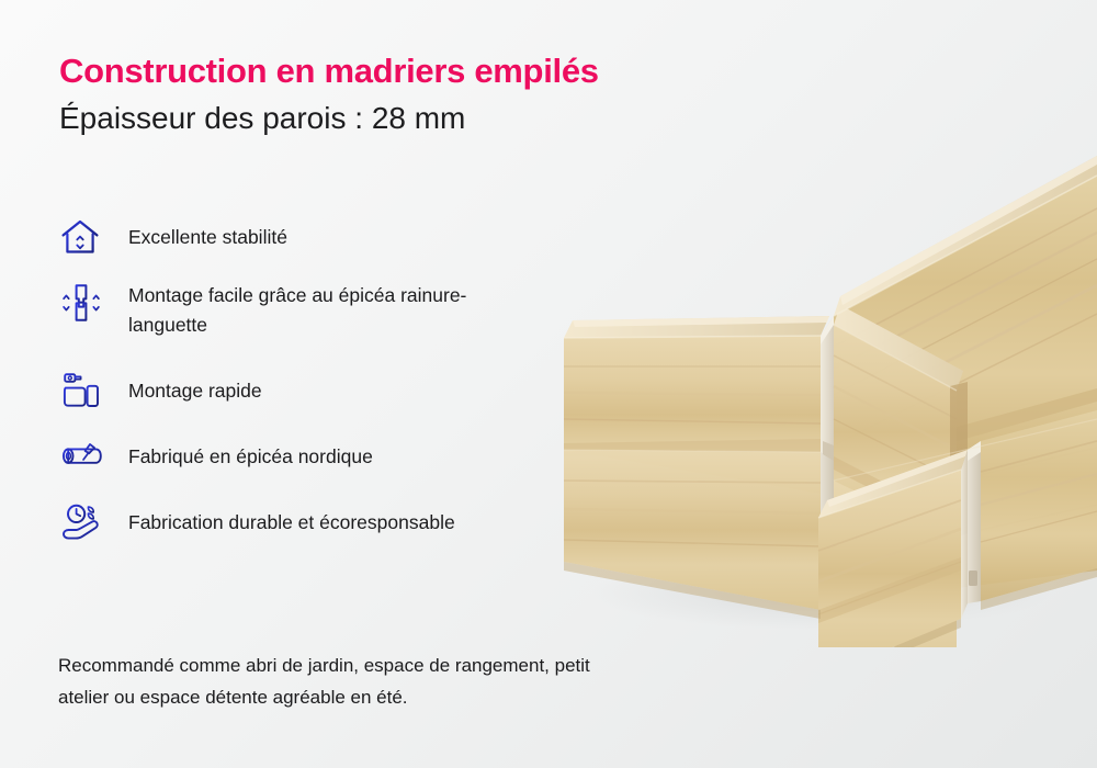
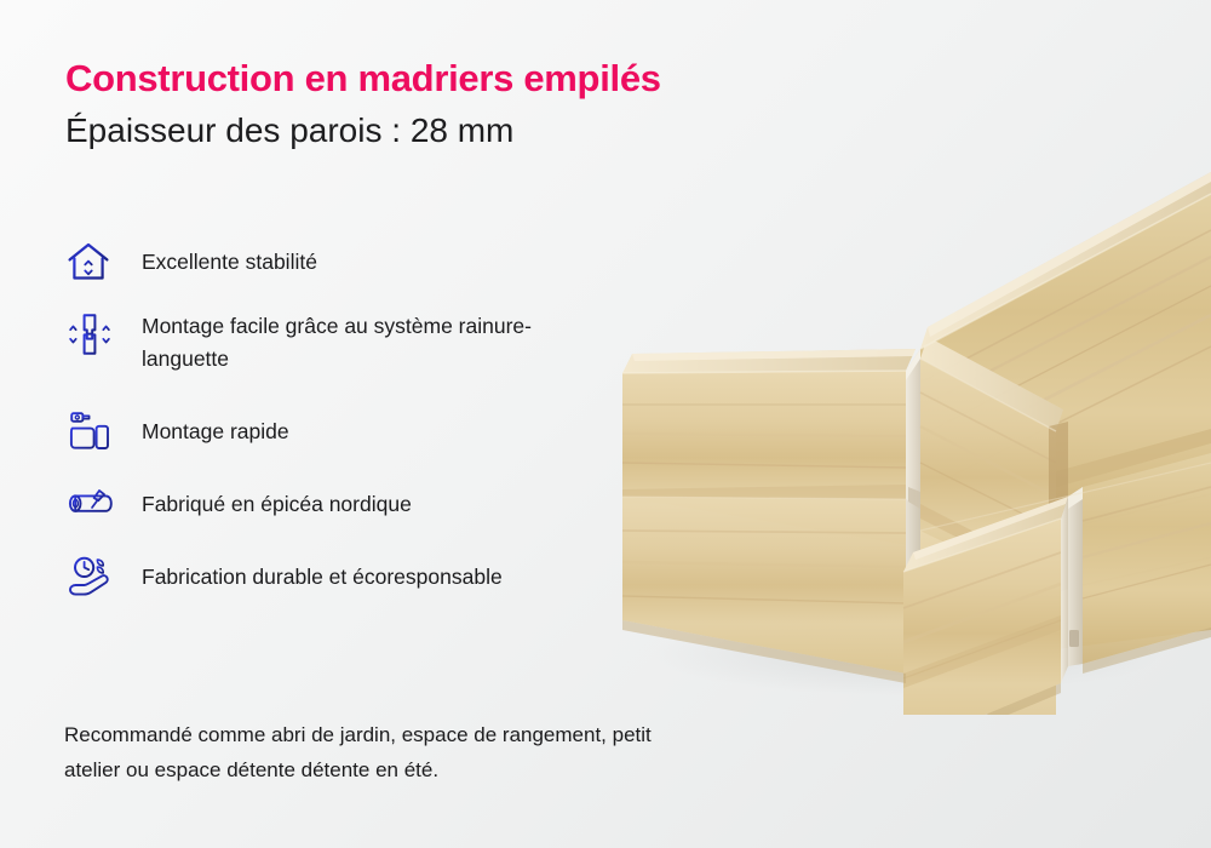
  Construction en madriers empilés
  Épaisseur des parois : 28 mm
  Excellente stabilité
- Montage facile grâce au épicéa rainure-languette
+ Montage facile grâce au système rainure-languette
  Montage rapide
  Fabriqué en épicéa nordique
  Fabrication durable et écoresponsable
- Recommandé comme abri de jardin, espace de rangement, petit atelier ou espace détente agréable en été.
+ Recommandé comme abri de jardin, espace de rangement, petit atelier ou espace détente détente en été.
